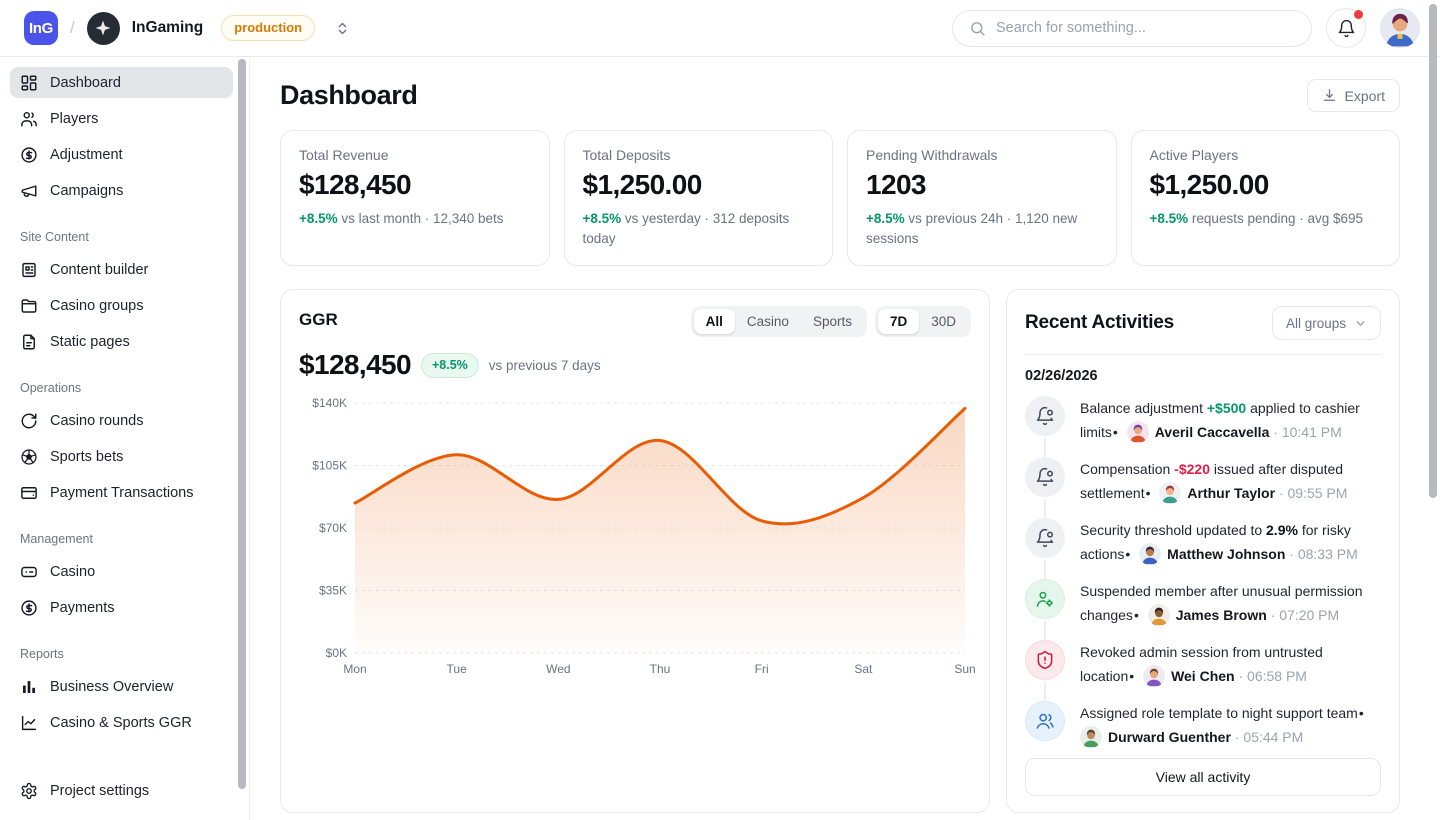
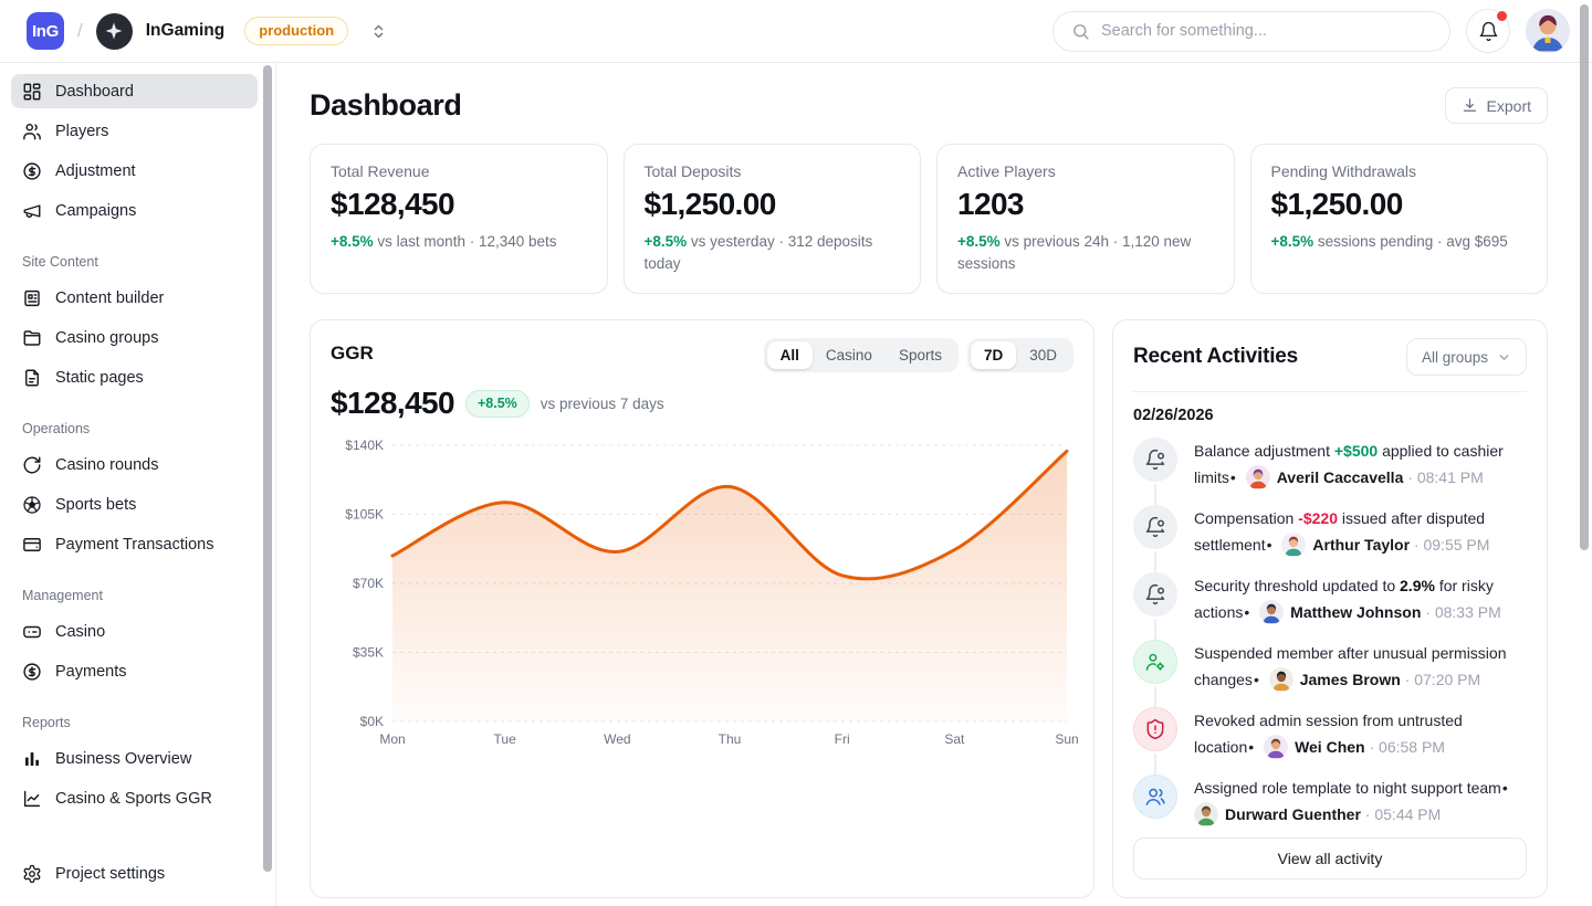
  InG
  /
  InGaming
  production
  Search for something...
  Dashboard
  Players
  Adjustment
  Campaigns
  Site Content
  Content builder
  Casino groups
  Static pages
  Operations
  Casino rounds
  Sports bets
  Payment Transactions
  Management
  Casino
  Payments
  Reports
  Business Overview
  Casino & Sports GGR
  Project settings
  Dashboard
  Export
  Total Revenue
  $128,450
  +8.5% vs last month · 12,340 bets
  Total Deposits
  $1,250.00
  +8.5% vs yesterday · 312 deposits today
- Pending Withdrawals
+ Active Players
  1203
  +8.5% vs previous 24h · 1,120 new sessions
- Active Players
+ Pending Withdrawals
  $1,250.00
- +8.5% requests pending · avg $695
+ +8.5% sessions pending · avg $695
  GGR
  All
  Casino
  Sports
  7D
  30D
  $128,450
  +8.5%
  vs previous 7 days
  $140K
  $105K
  $70K
  $35K
  $0K
  Mon
  Tue
  Wed
  Thu
  Fri
  Sat
  Sun
  Recent Activities
  All groups
  02/26/2026
- Balance adjustment +$500 applied to cashier limits• Averil Caccavella · 10:41 PM
+ Balance adjustment +$500 applied to cashier limits• Averil Caccavella · 08:41 PM
  Compensation -$220 issued after disputed settlement• Arthur Taylor · 09:55 PM
  Security threshold updated to 2.9% for risky actions• Matthew Johnson · 08:33 PM
  Suspended member after unusual permission changes• James Brown · 07:20 PM
  Revoked admin session from untrusted location• Wei Chen · 06:58 PM
  Assigned role template to night support team• Durward Guenther · 05:44 PM
  View all activity
